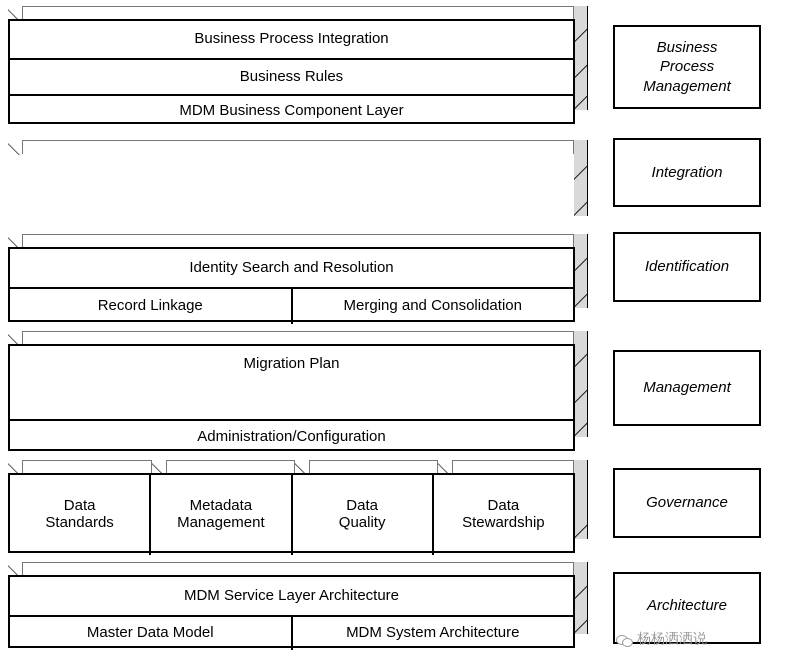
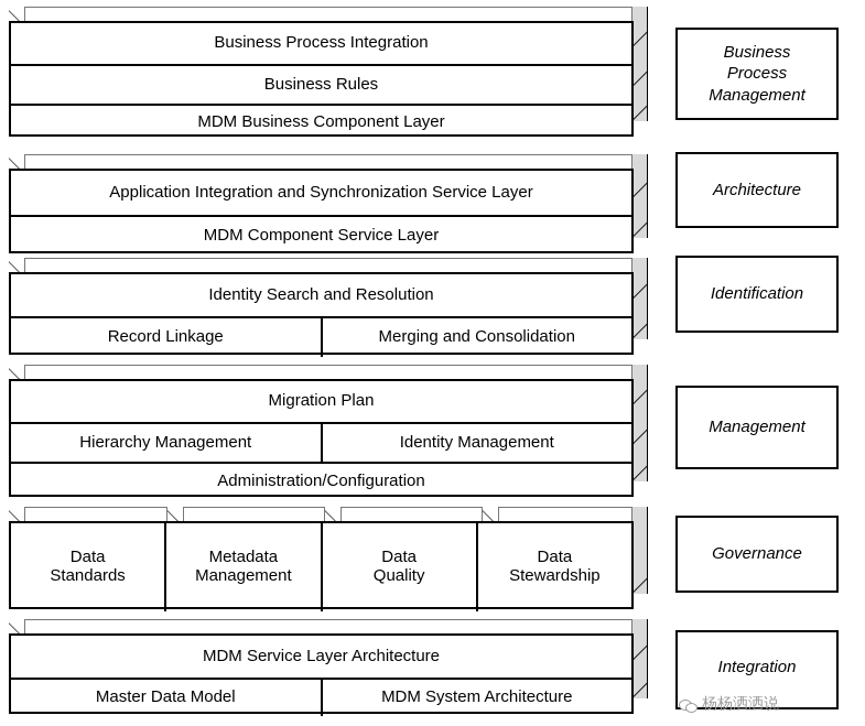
  Business Process Integration
  Business Rules
  MDM Business Component Layer
+ Application Integration and Synchronization Service Layer
+ MDM Component Service Layer
  Identity Search and Resolution
  Record Linkage
  Merging and Consolidation
  Migration Plan
+ Hierarchy Management
+ Identity Management
  Administration/Configuration
  Data
  Standards
  Metadata
  Management
  Data
  Quality
  Data
  Stewardship
  MDM Service Layer Architecture
  Master Data Model
  MDM System Architecture
  Business
  Process
  Management
- Integration
+ Architecture
  Identification
  Management
  Governance
- Architecture
+ Integration
  杨杨洒洒说
